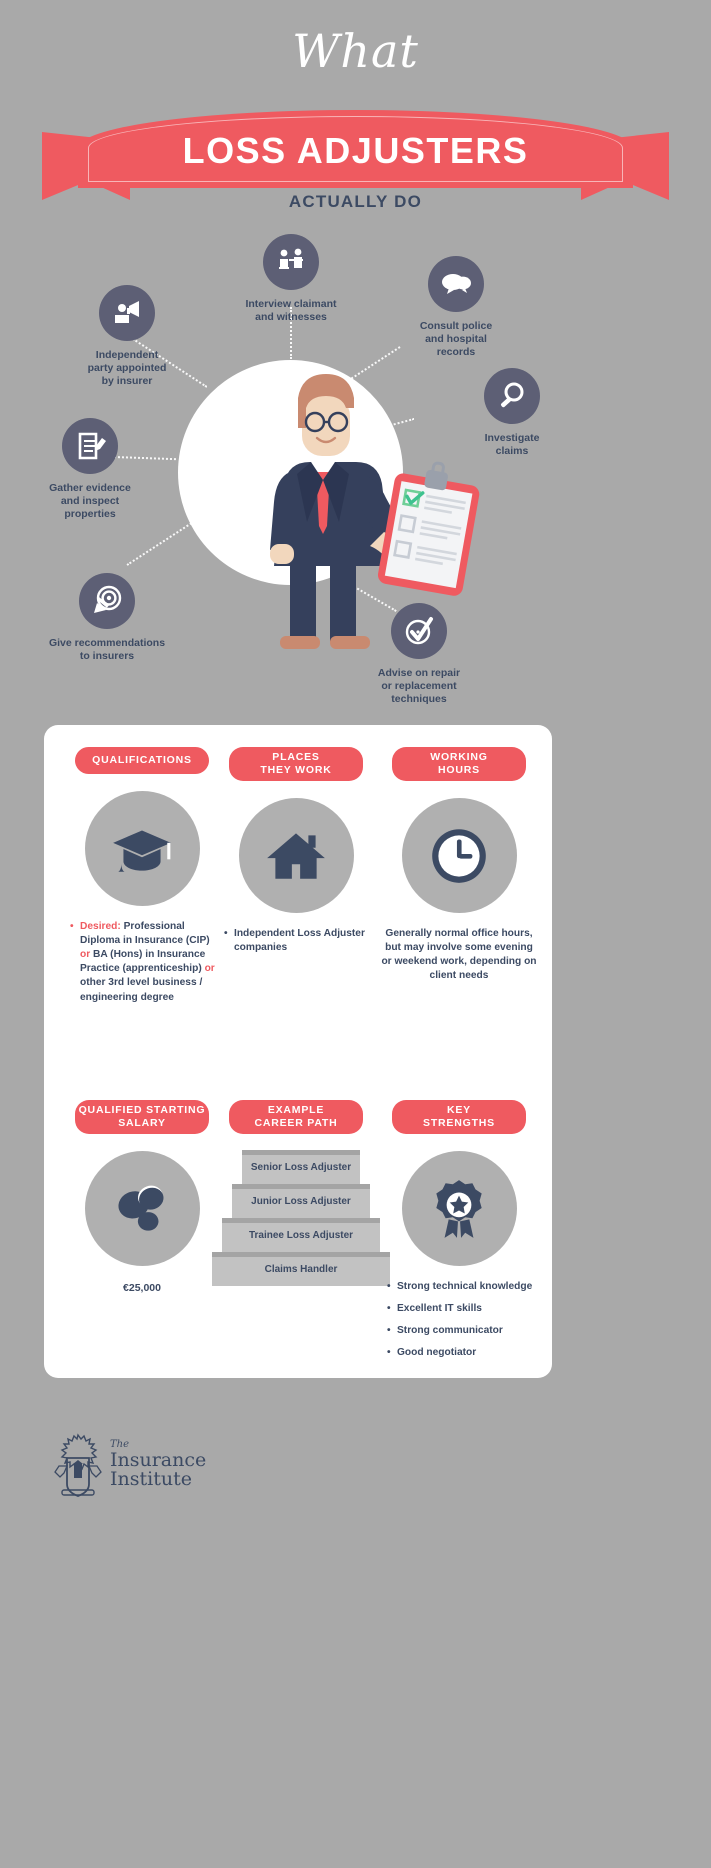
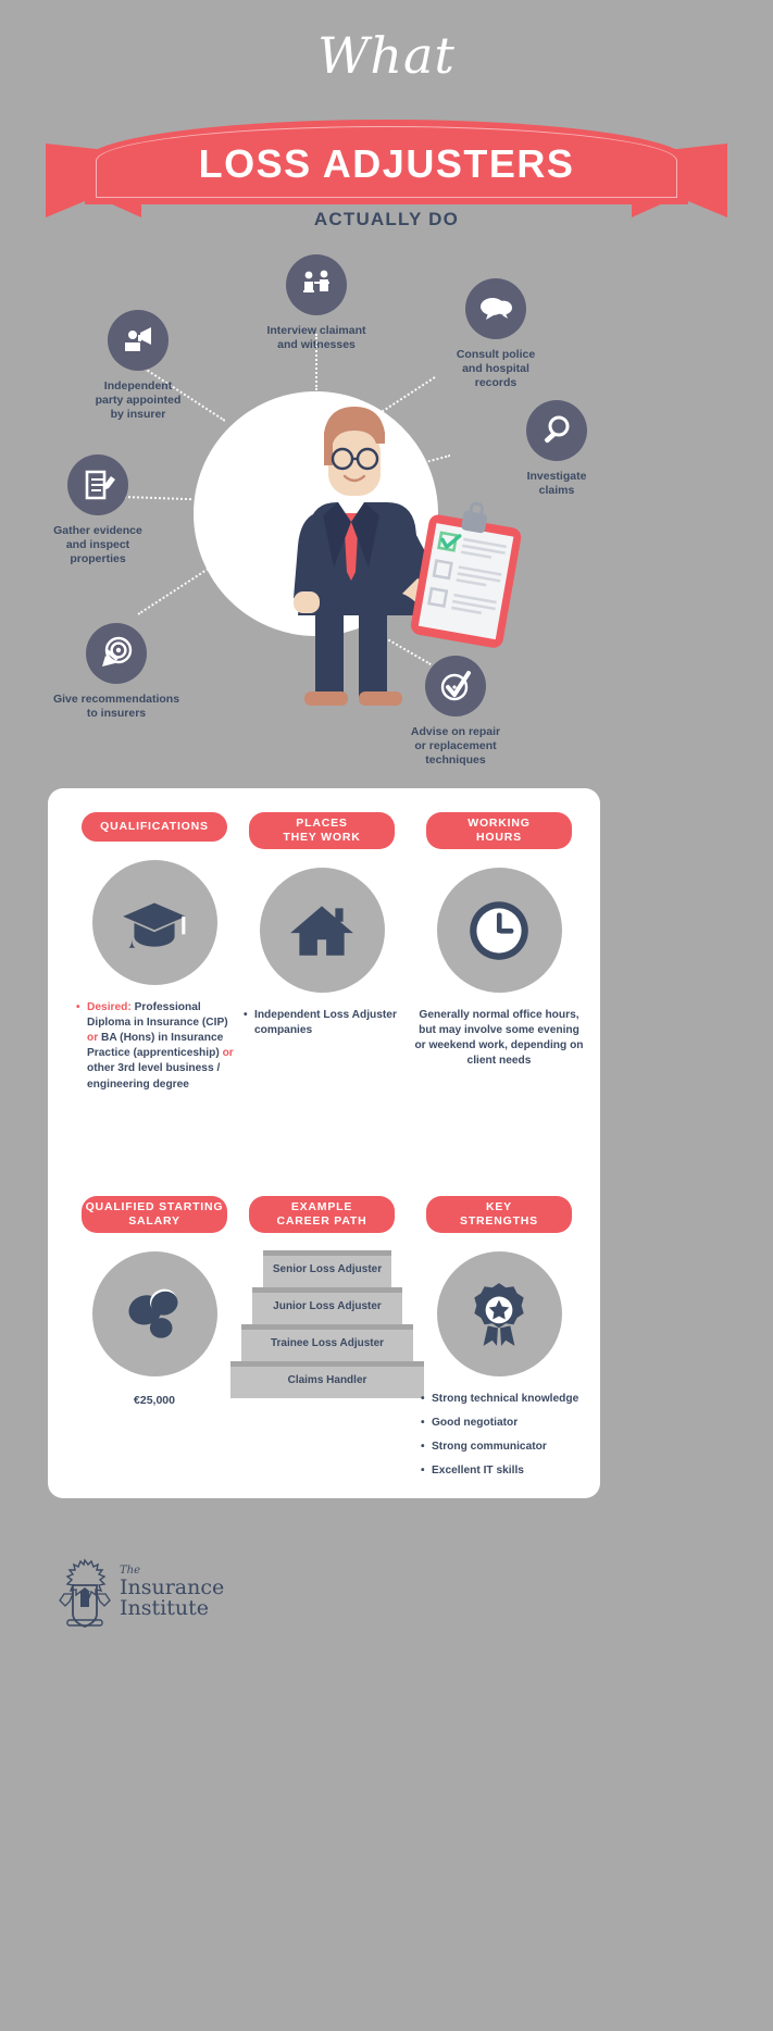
  What
  LOSS ADJUSTERS
  ACTUALLY DO
  Interview claimant
  and witnesses
  Consult police
  and hospital
  records
  Independent
  party appointed
  by insurer
  Investigate
  claims
  Gather evidence
  and inspect
  properties
  Give recommendations
  to insurers
  Advise on repair
  or replacement
  techniques
  QUALIFICATIONS
  Desired: Professional Diploma in Insurance (CIP) or BA (Hons) in Insurance Practice (apprenticeship) or other 3rd level business / engineering degree
  PLACES
  THEY WORK
  Independent Loss Adjuster companies
  WORKING
  HOURS
  Generally normal office hours, but may involve some evening or weekend work, depending on client needs
  QUALIFIED STARTING
  SALARY
  €25,000
  EXAMPLE
  CAREER PATH
  Senior Loss Adjuster
  Junior Loss Adjuster
  Trainee Loss Adjuster
  Claims Handler
  KEY
  STRENGTHS
  Strong technical knowledge
- Excellent IT skills
+ Good negotiator
  Strong communicator
- Good negotiator
+ Excellent IT skills
  The
  Insurance
  Institute
